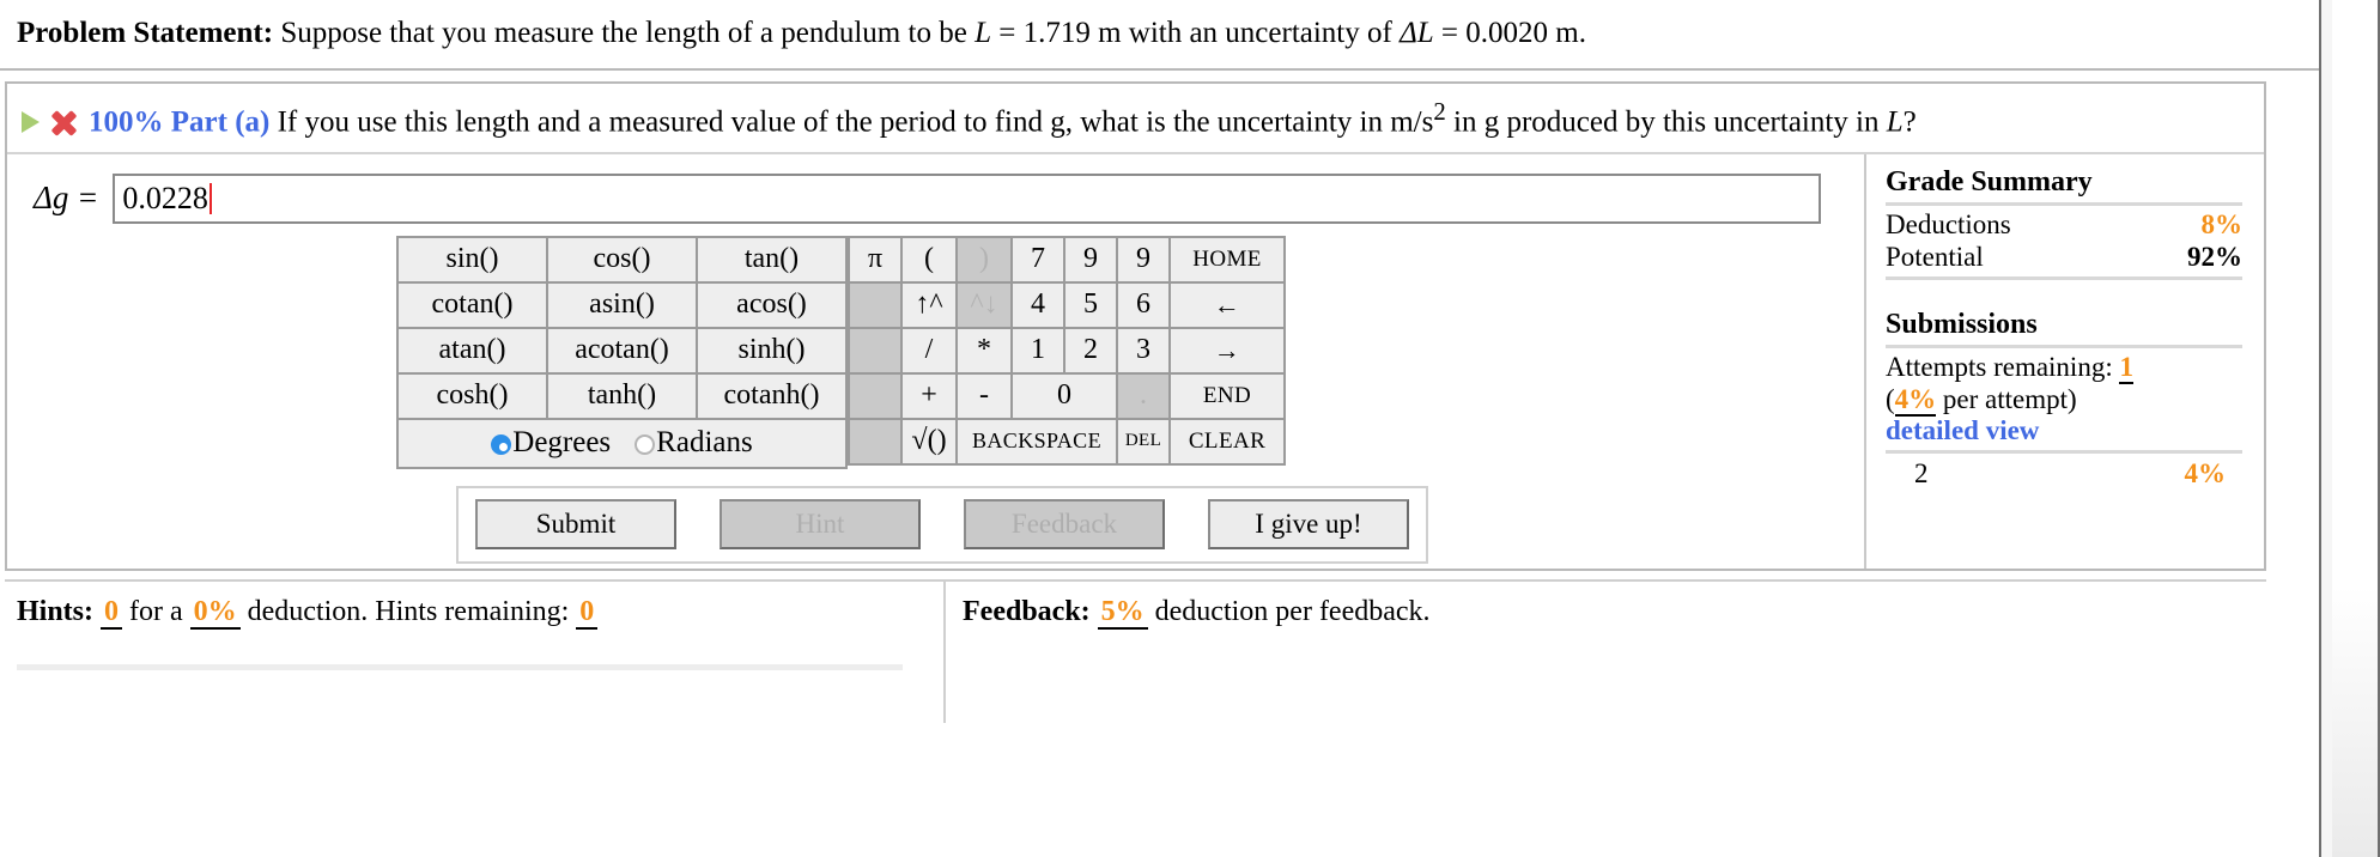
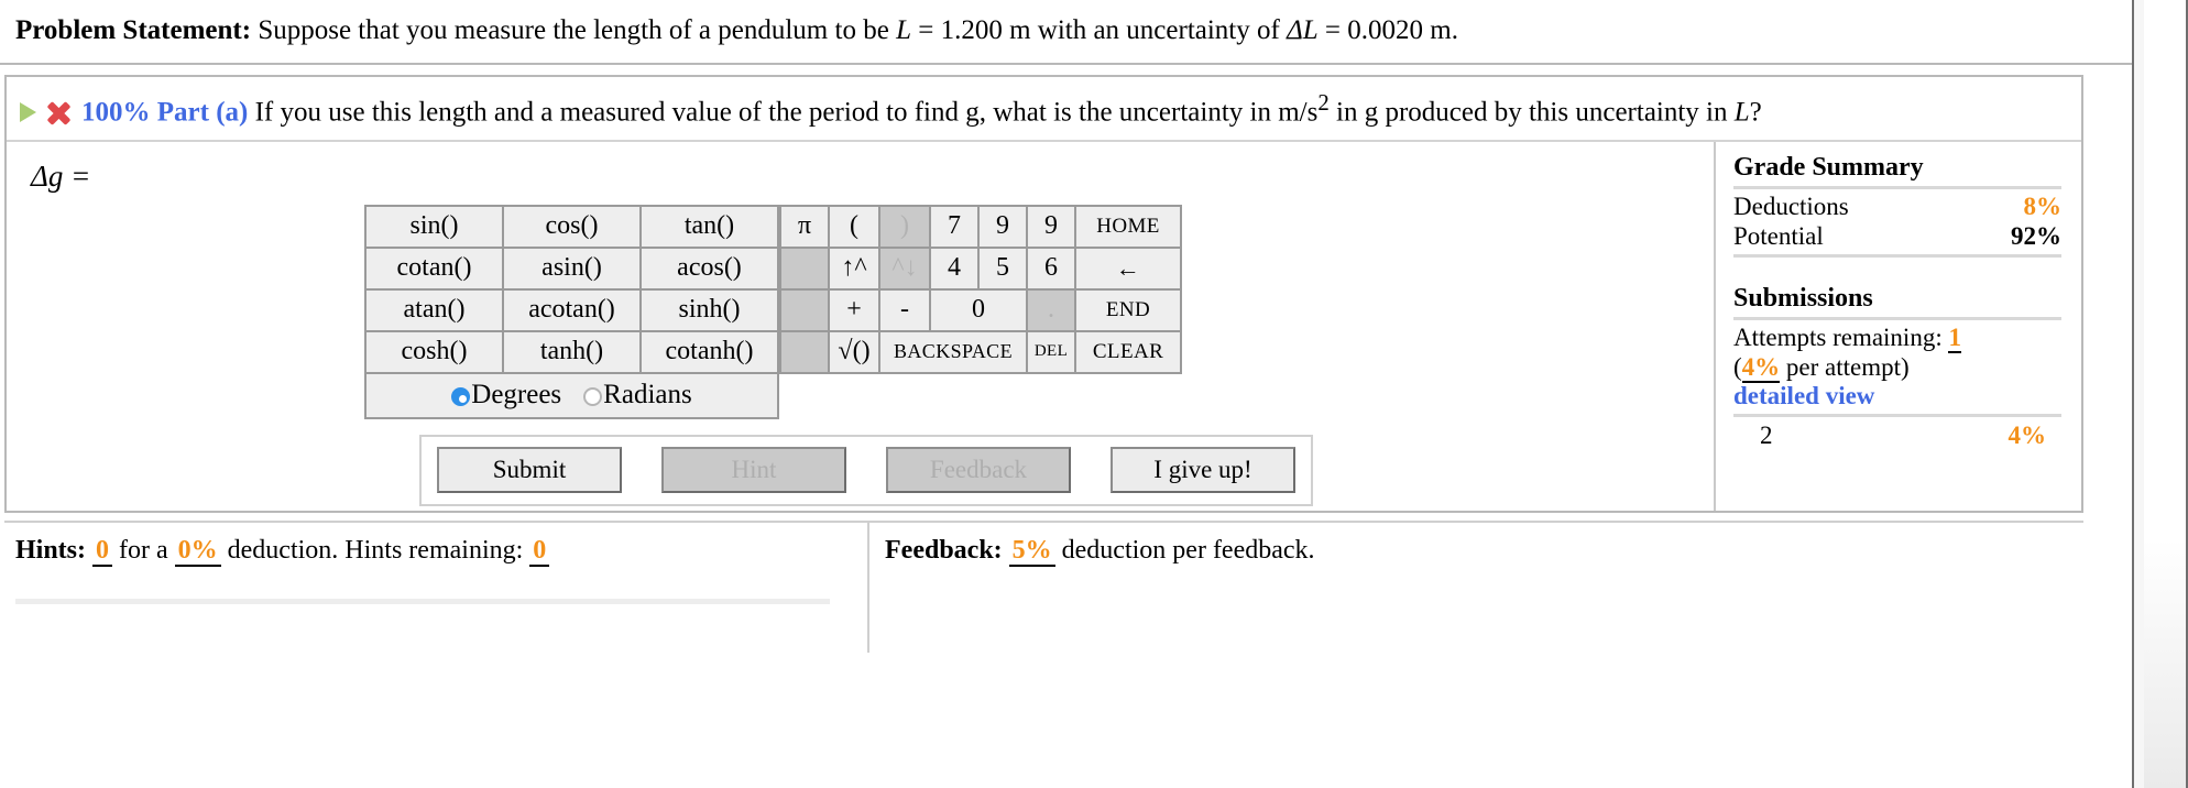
- Problem Statement: Suppose that you measure the length of a pendulum to be L = 1.719 m with an uncertainty of ΔL = 0.0020 m.
+ Problem Statement: Suppose that you measure the length of a pendulum to be L = 1.200 m with an uncertainty of ΔL = 0.0020 m.
  100% Part (a) If you use this length and a measured value of the period to find g, what is the uncertainty in m/s2 in g produced by this uncertainty in L?
  Δg =
- 0.0228
  sin()	cos()	tan()
  cotan()	asin()	acos()
  atan()	acotan()	sinh()
  cosh()	tanh()	cotanh()
  Degrees Radians
  π	(		7	9	9	HOME
  	↑^		4	5	6	←
- 	/	*	1	2	3	→
  	+	-	0		END
  	√()	BACKSPACE	DEL	CLEAR
  Submit
  Hint
  Feedback
  I give up!
  Grade Summary
  Deductions
  8%
  Potential
  92%
  Submissions
  Attempts remaining: 1
  (4% per attempt)
  detailed view
  2	4%
  Hints: 0 for a 0% deduction. Hints remaining: 0
  Feedback: 5% deduction per feedback.
